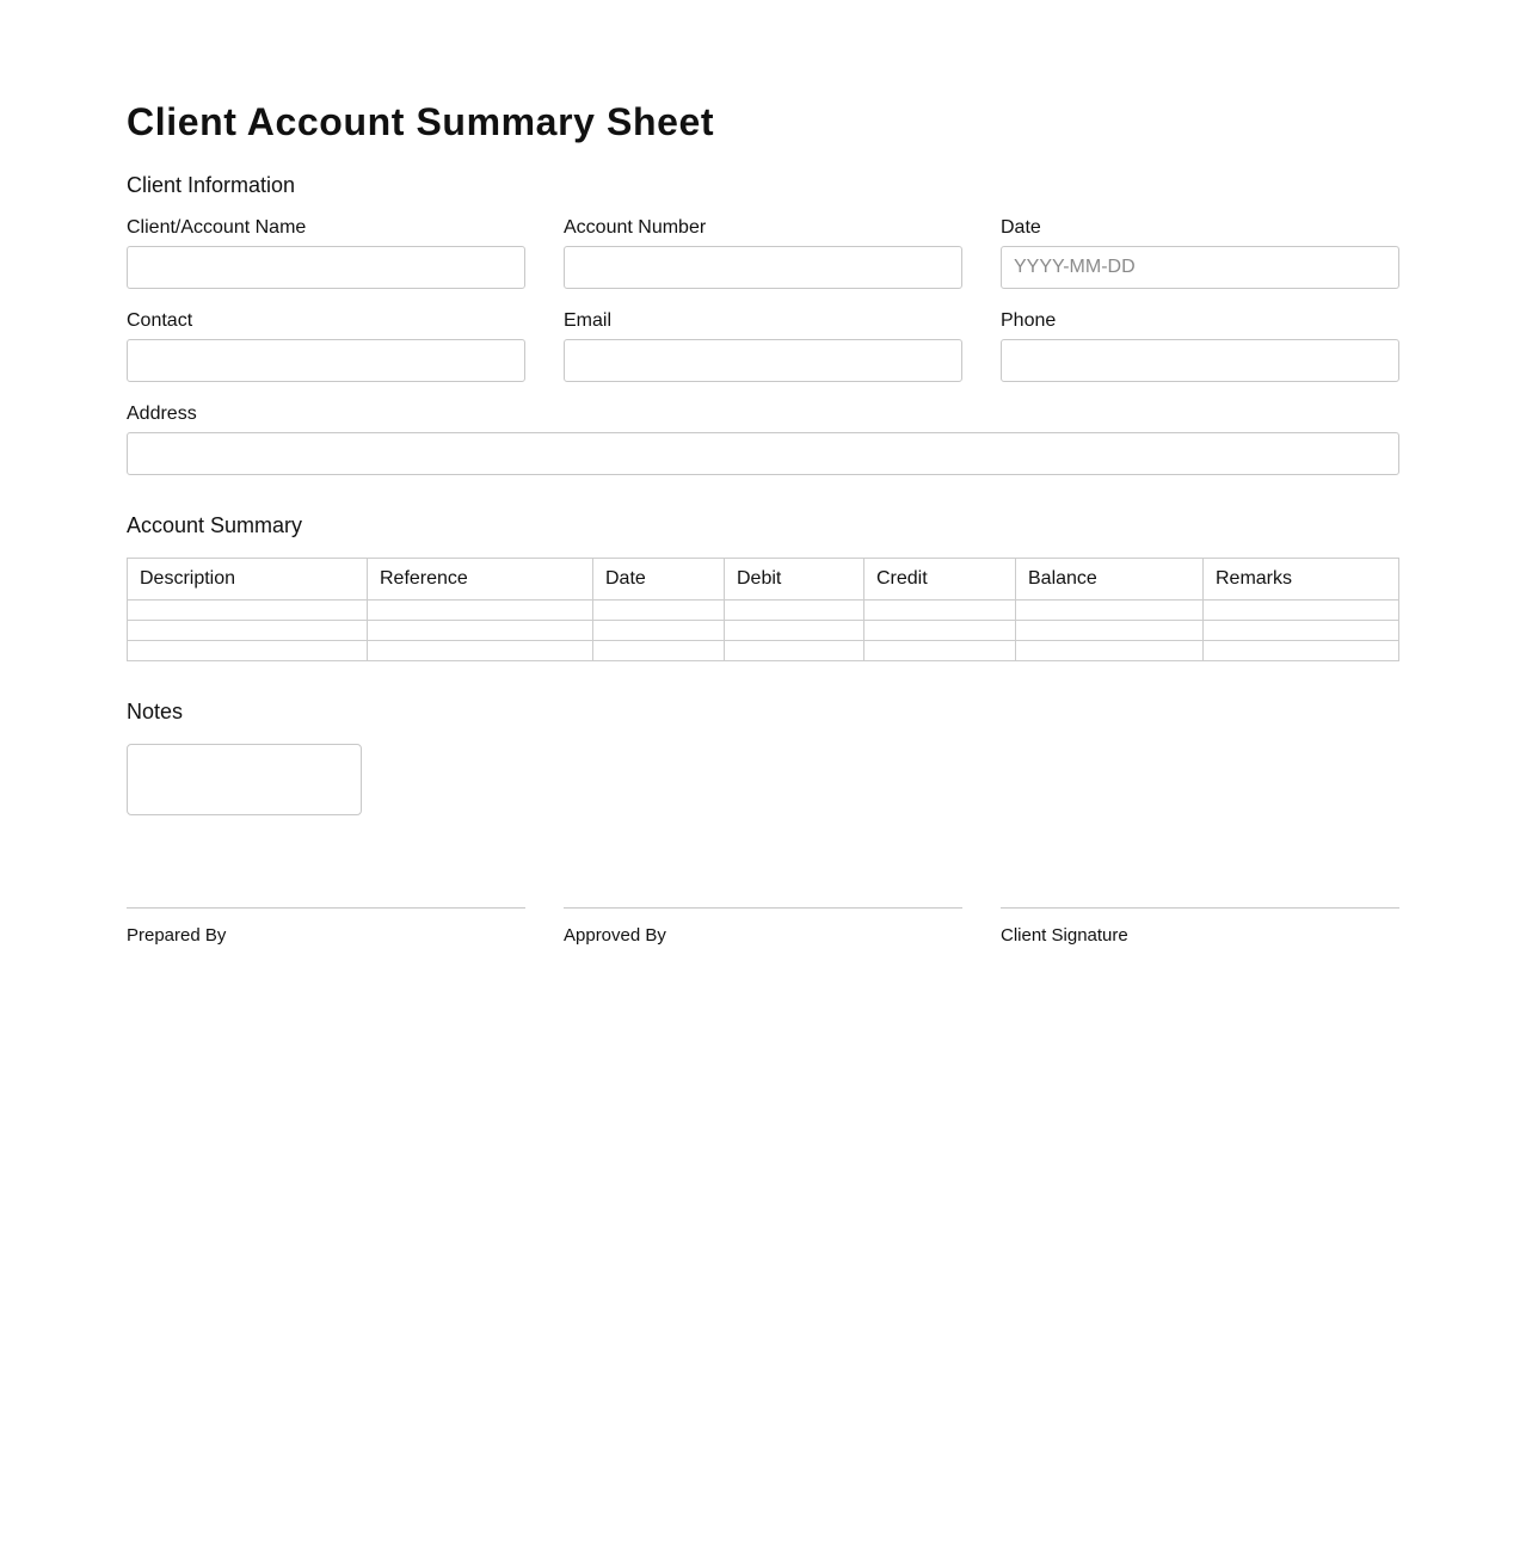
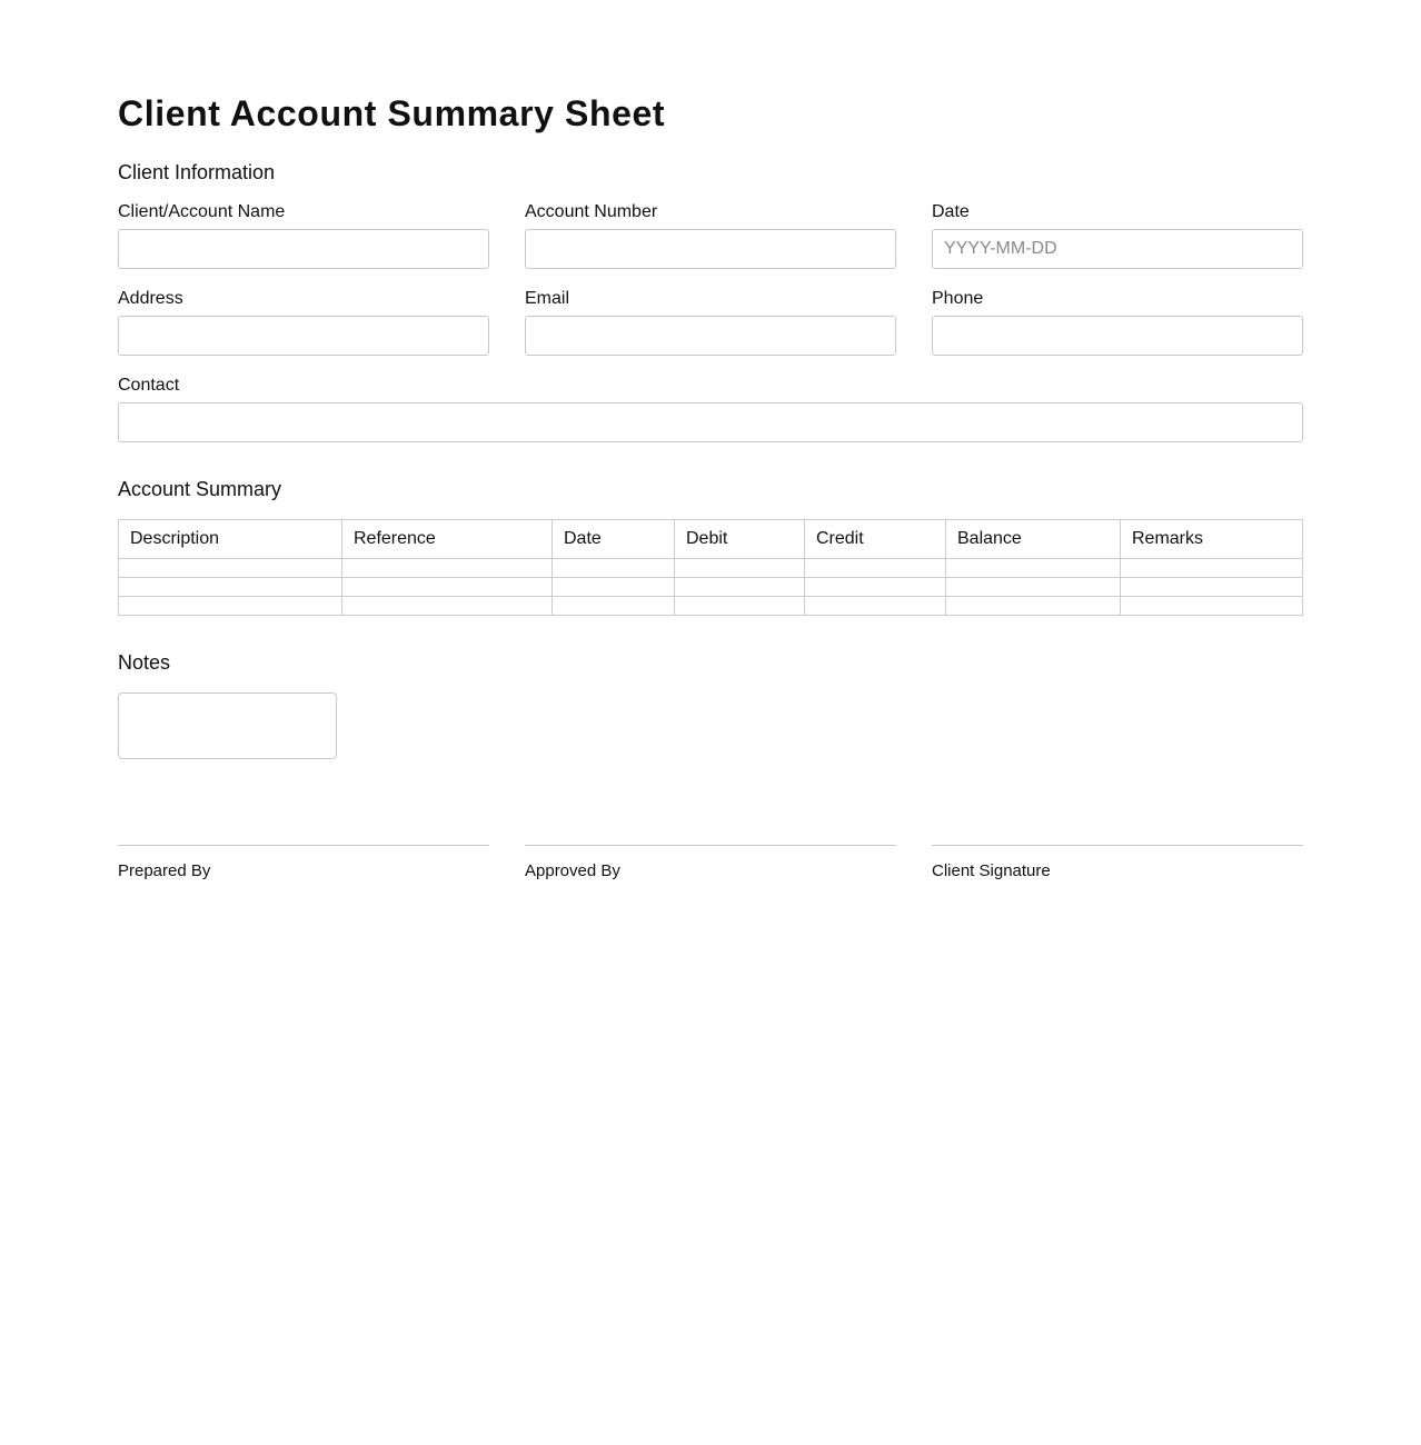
  Client Account Summary Sheet
  Client Information
  Client/Account Name
  Account Number
  Date
  YYYY-MM-DD
- Contact
+ Address
  Email
  Phone
- Address
+ Contact
  Account Summary
  Description	Reference	Date	Debit	Credit	Balance	Remarks
  Notes
  Prepared By
  Approved By
  Client Signature
